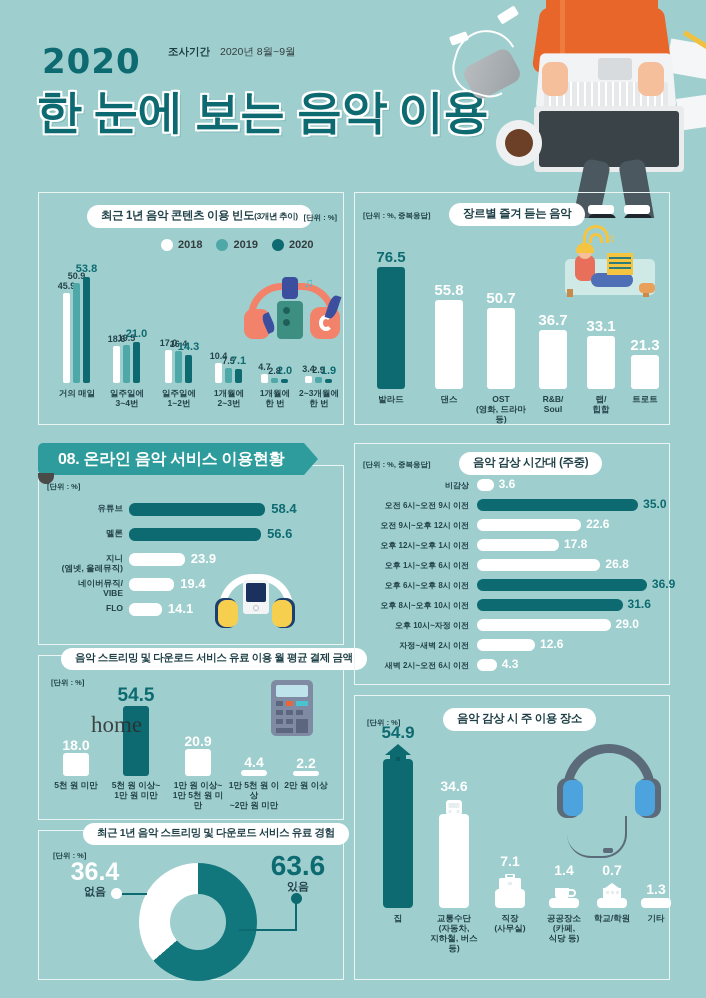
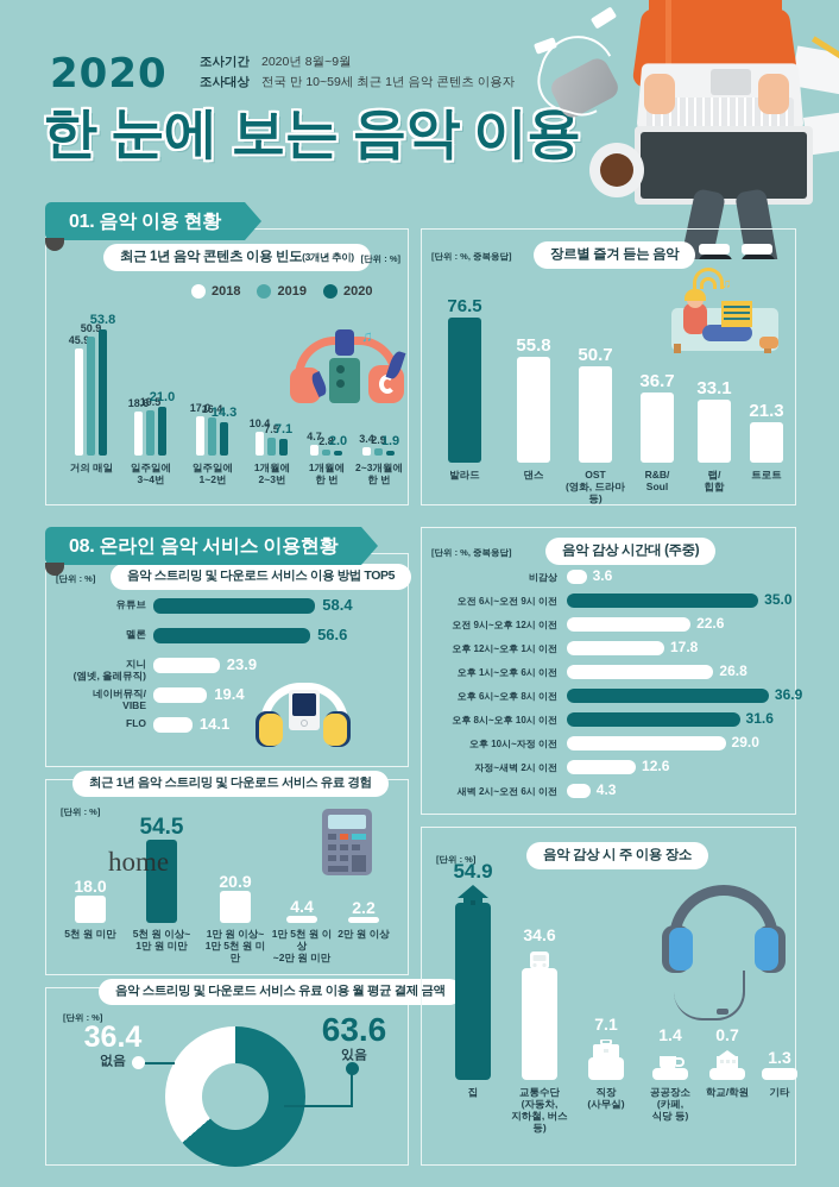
  2020
  조사기간 2020년 8월~9월
+ 조사대상 전국 만 10~59세 최근 1년 음악 콘텐츠 이용자
  한 눈에 보는 음악 이용
+ 01. 음악 이용 현황
  08. 온라인 음악 서비스 이용현황
  최근 1년 음악 콘텐츠 이용 빈도(3개년 추이)
  [단위 : %]
  2018
  2019
  2020
  ♫
  45.
  50.9
  53.8
  거의 매일
  18.6
  19.5
  21.0
  일주일에
  3~4번
  17.0
  16.4
  14.3
  일주일에
  1~2번
  10.4
  7.5
  7.1
  1개월에
  2~3번
  4.7
  2.8
  2.0
  1개월에
  한 번
  3.4
  2.9
  1.9
  2~3개월에
  한 번
  [단위 : %, 중복응답]
  장르별 즐겨 듣는 음악
  ♫
  76.5
  발라드
  55.8
  댄스
  50.7
  OST
  (영화, 드라마 등)
  36.7
  R&B/
  Soul
  33.1
  랩/
  힙합
  21.3
  트로트
  [단위 : %]
+ 음악 스트리밍 및 다운로드 서비스 이용 방법 TOP5
  유튜브
  58.4
  멜론
  56.6
  지니
  (엠넷, 올레뮤직)
  23.9
  네이버뮤직/
  VIBE
  19.4
  FLO
  14.1
- 음악 스트리밍 및 다운로드 서비스 유료 이용 월 평균 결제 금액
+ 최근 1년 음악 스트리밍 및 다운로드 서비스 유료 경험
  [단위 : %]
  18.0
  5천 원 미만
  54.5
  5천 원 이상~
  1만 원 미만
  20.9
  1만 원 이상~
  1만 5천 원 미만
  4.4
  1만 5천 원 이상
  ~2만 원 미만
  2.2
  2만 원 이상
  home
- 최근 1년 음악 스트리밍 및 다운로드 서비스 유료 경험
+ 음악 스트리밍 및 다운로드 서비스 유료 이용 월 평균 결제 금액
  [단위 : %]
  36.4
  없음
  63.6
  있음
  [단위 : %, 중복응답]
  음악 감상 시간대 (주중)
  비감상
  3.6
  오전 6시~오전 9시 이전
  35.0
  오전 9시~오후 12시 이전
  22.6
  오후 12시~오후 1시 이전
  17.8
  오후 1시~오후 6시 이전
  26.8
  오후 6시~오후 8시 이전
  36.9
  오후 8시~오후 10시 이전
  31.6
  오후 10시~자정 이전
  29.0
  자정~새벽 2시 이전
  12.6
  새벽 2시~오전 6시 이전
  4.3
  [단위 : %]
  음악 감상 시 주 이용 장소
  54.9
  집
  34.6
  교통수단
  (자동차,
  지하철, 버스 등)
  7.1
  직장
  (사무실)
  1.4
  공공장소
  (카페,
  식당 등)
  0.7
  학교/학원
  1.3
  기타
